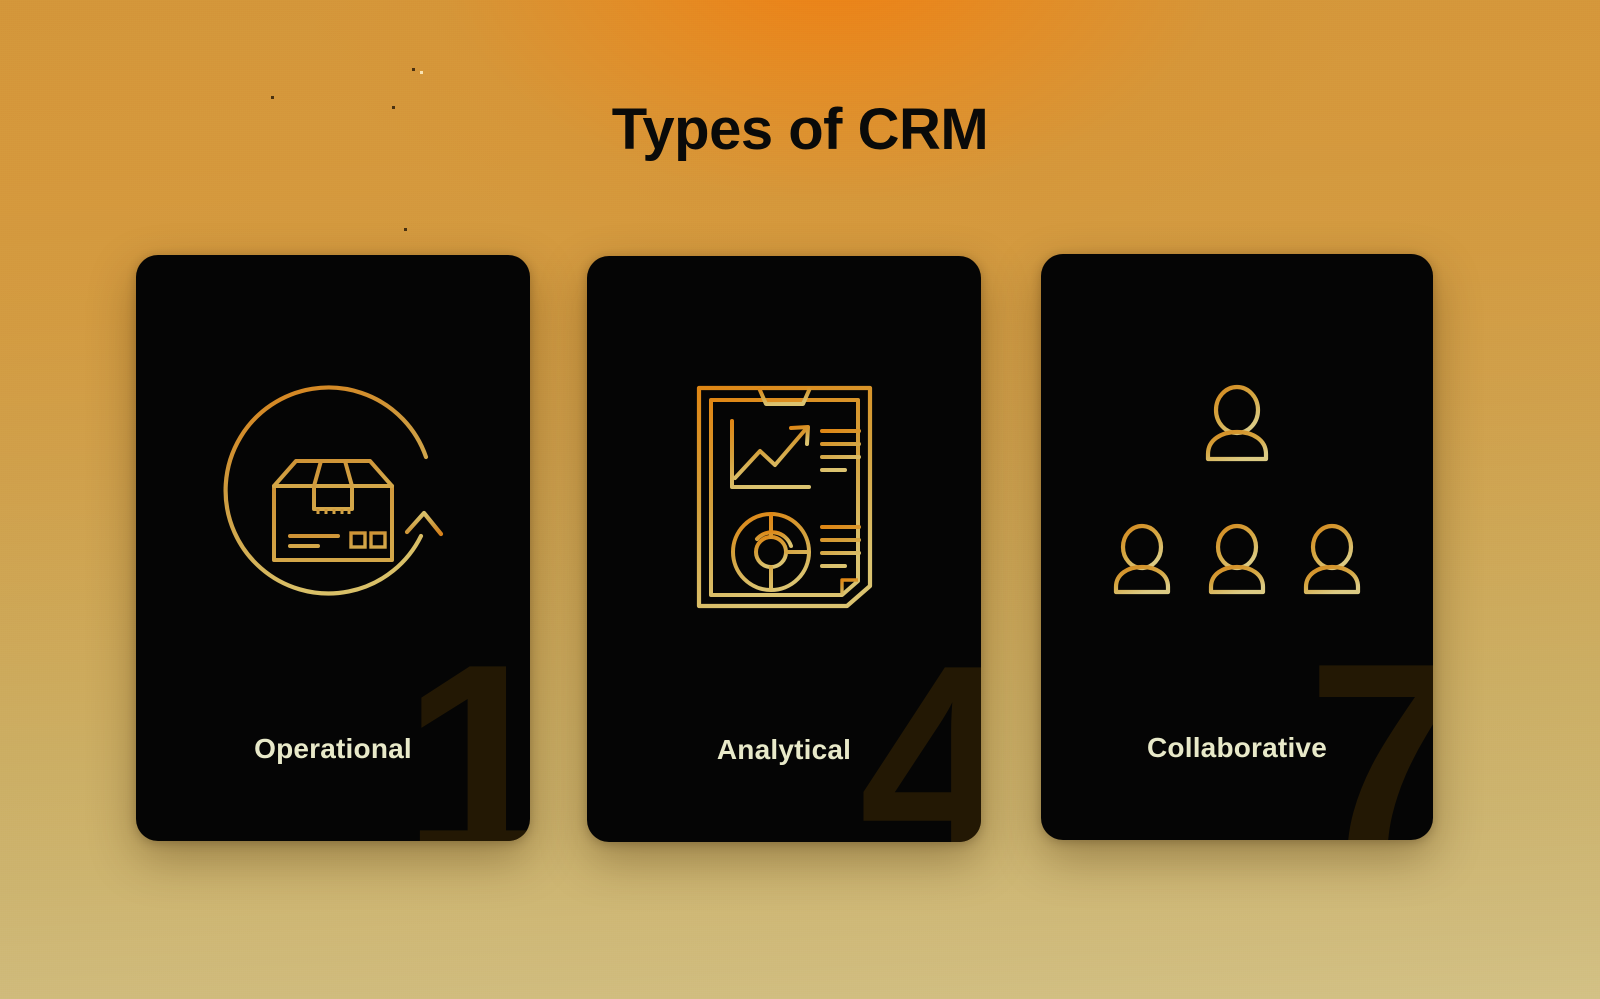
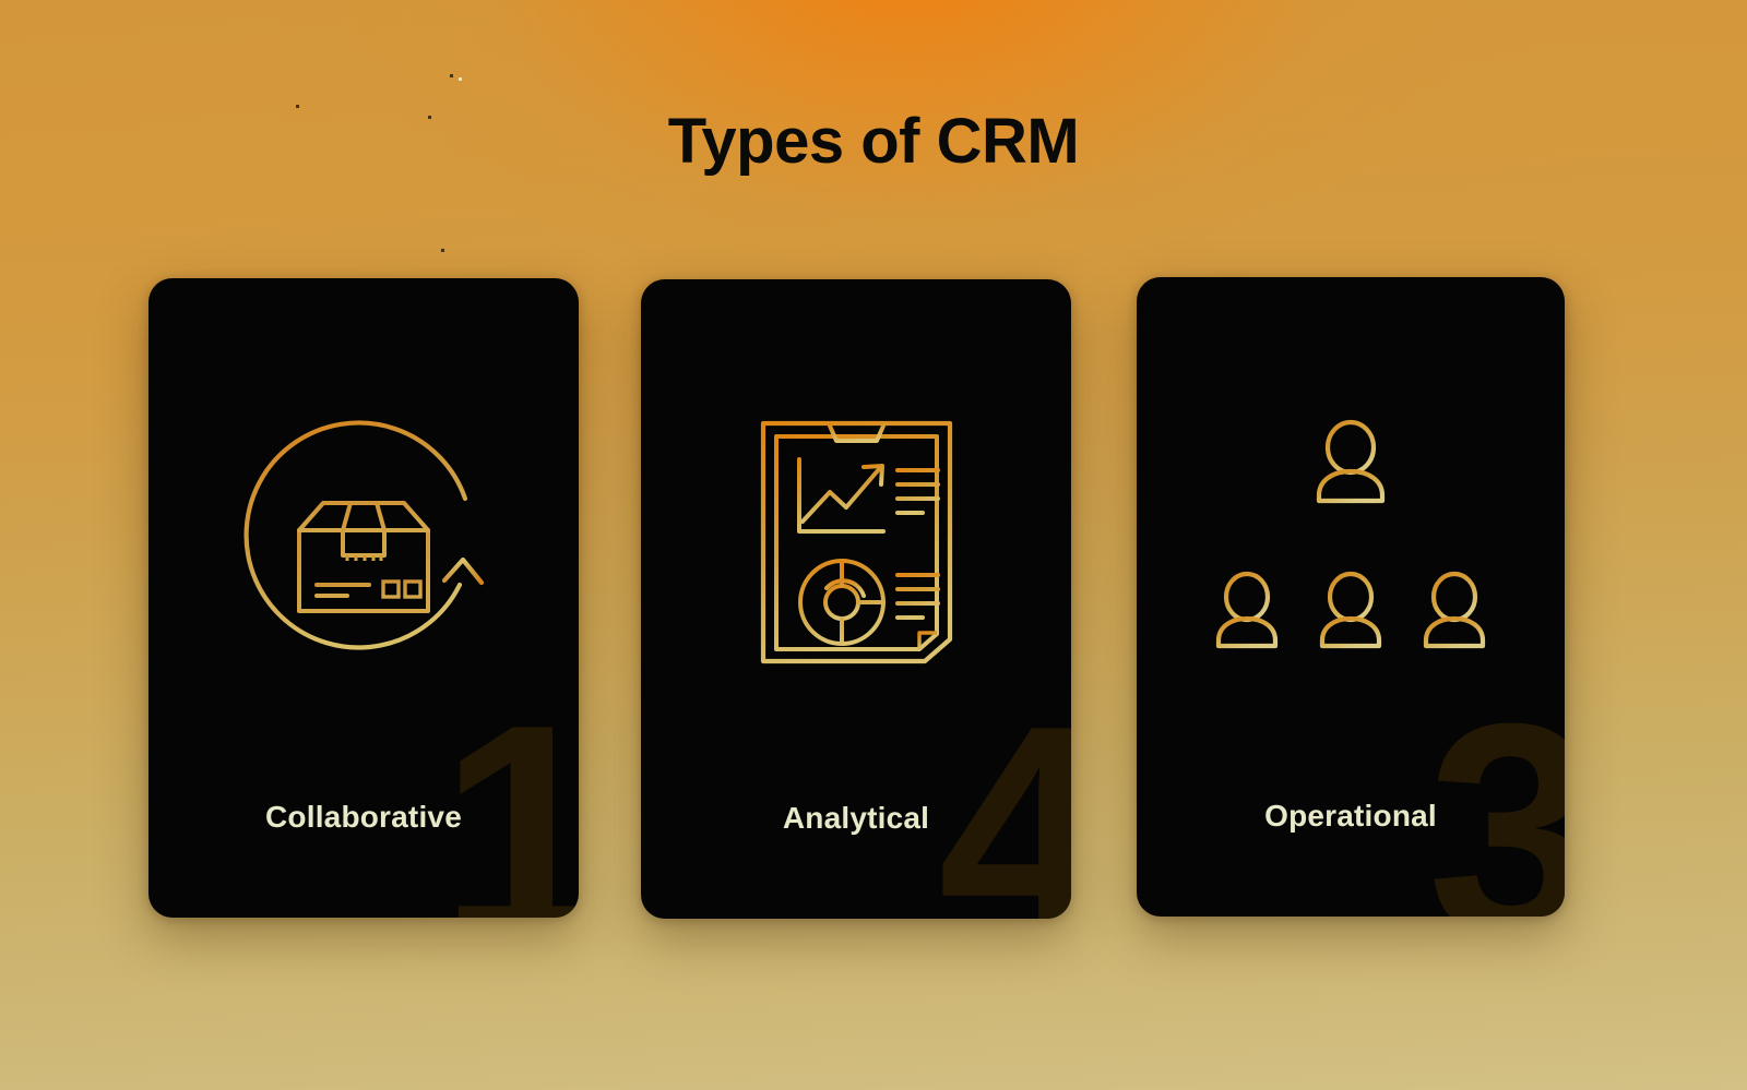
  Types of CRM
  1
- Operational
+ Collaborative
  4
  Analytical
- 7
+ 3
- Collaborative
+ Operational
